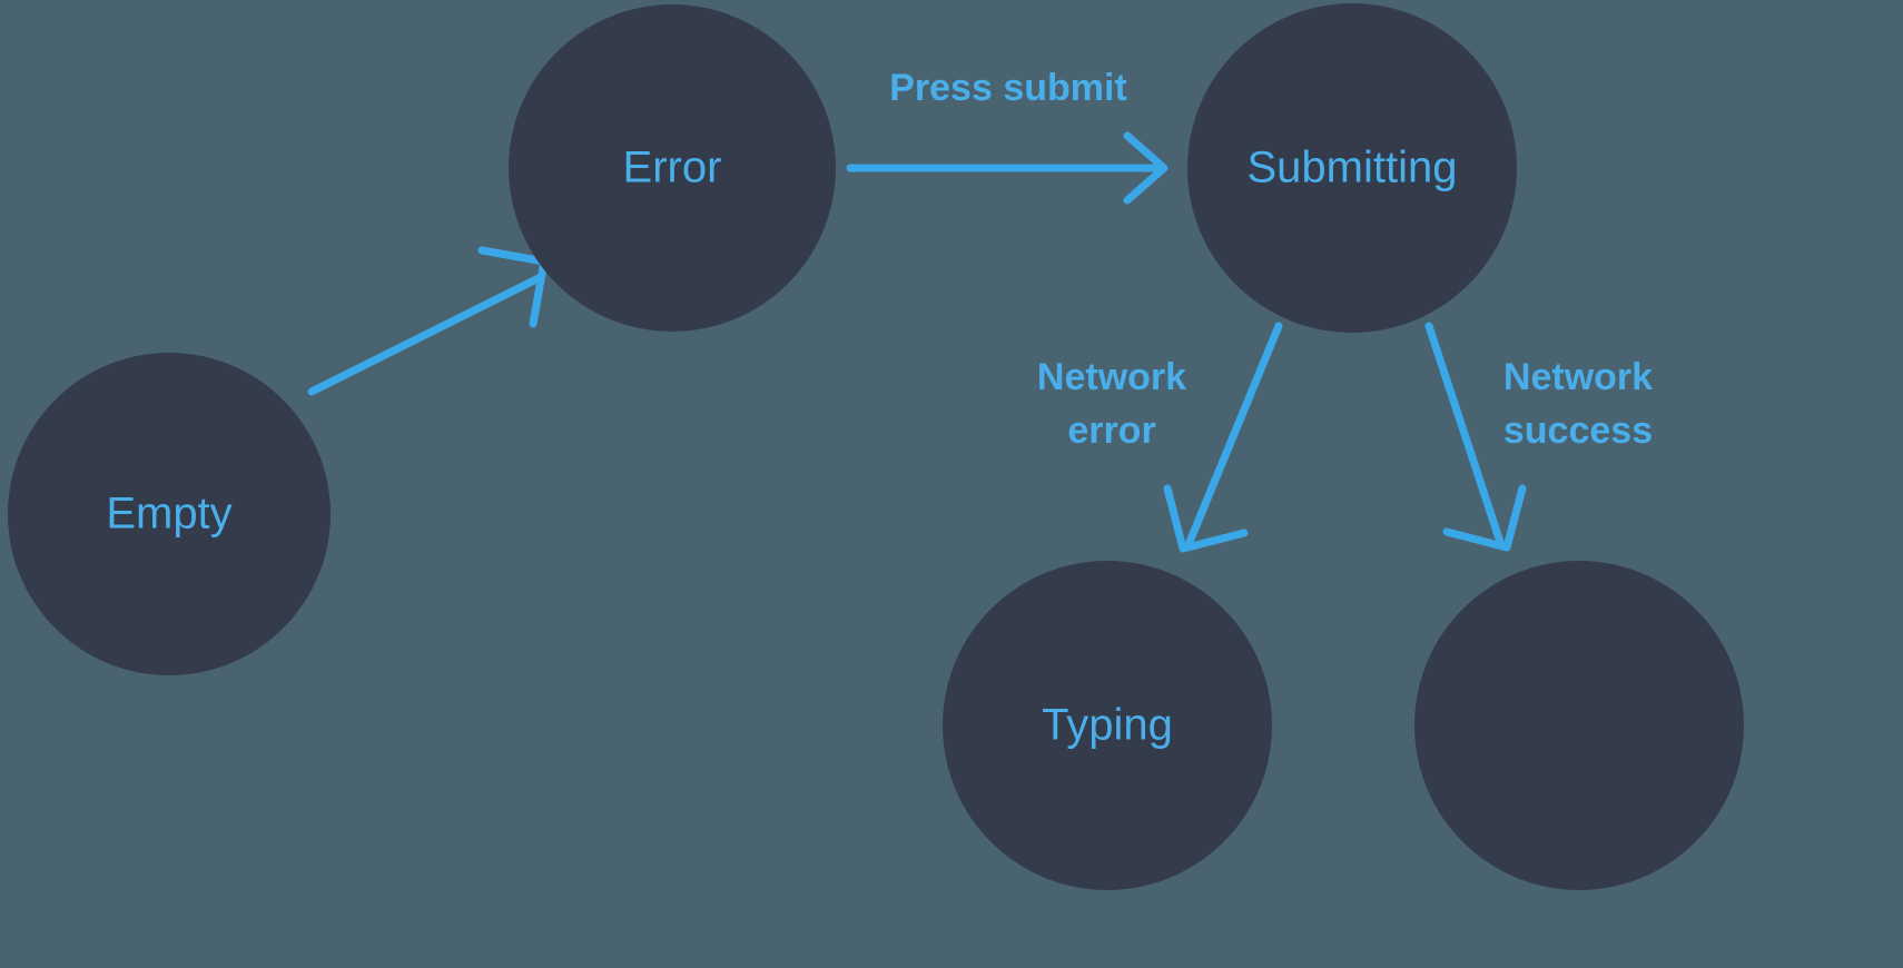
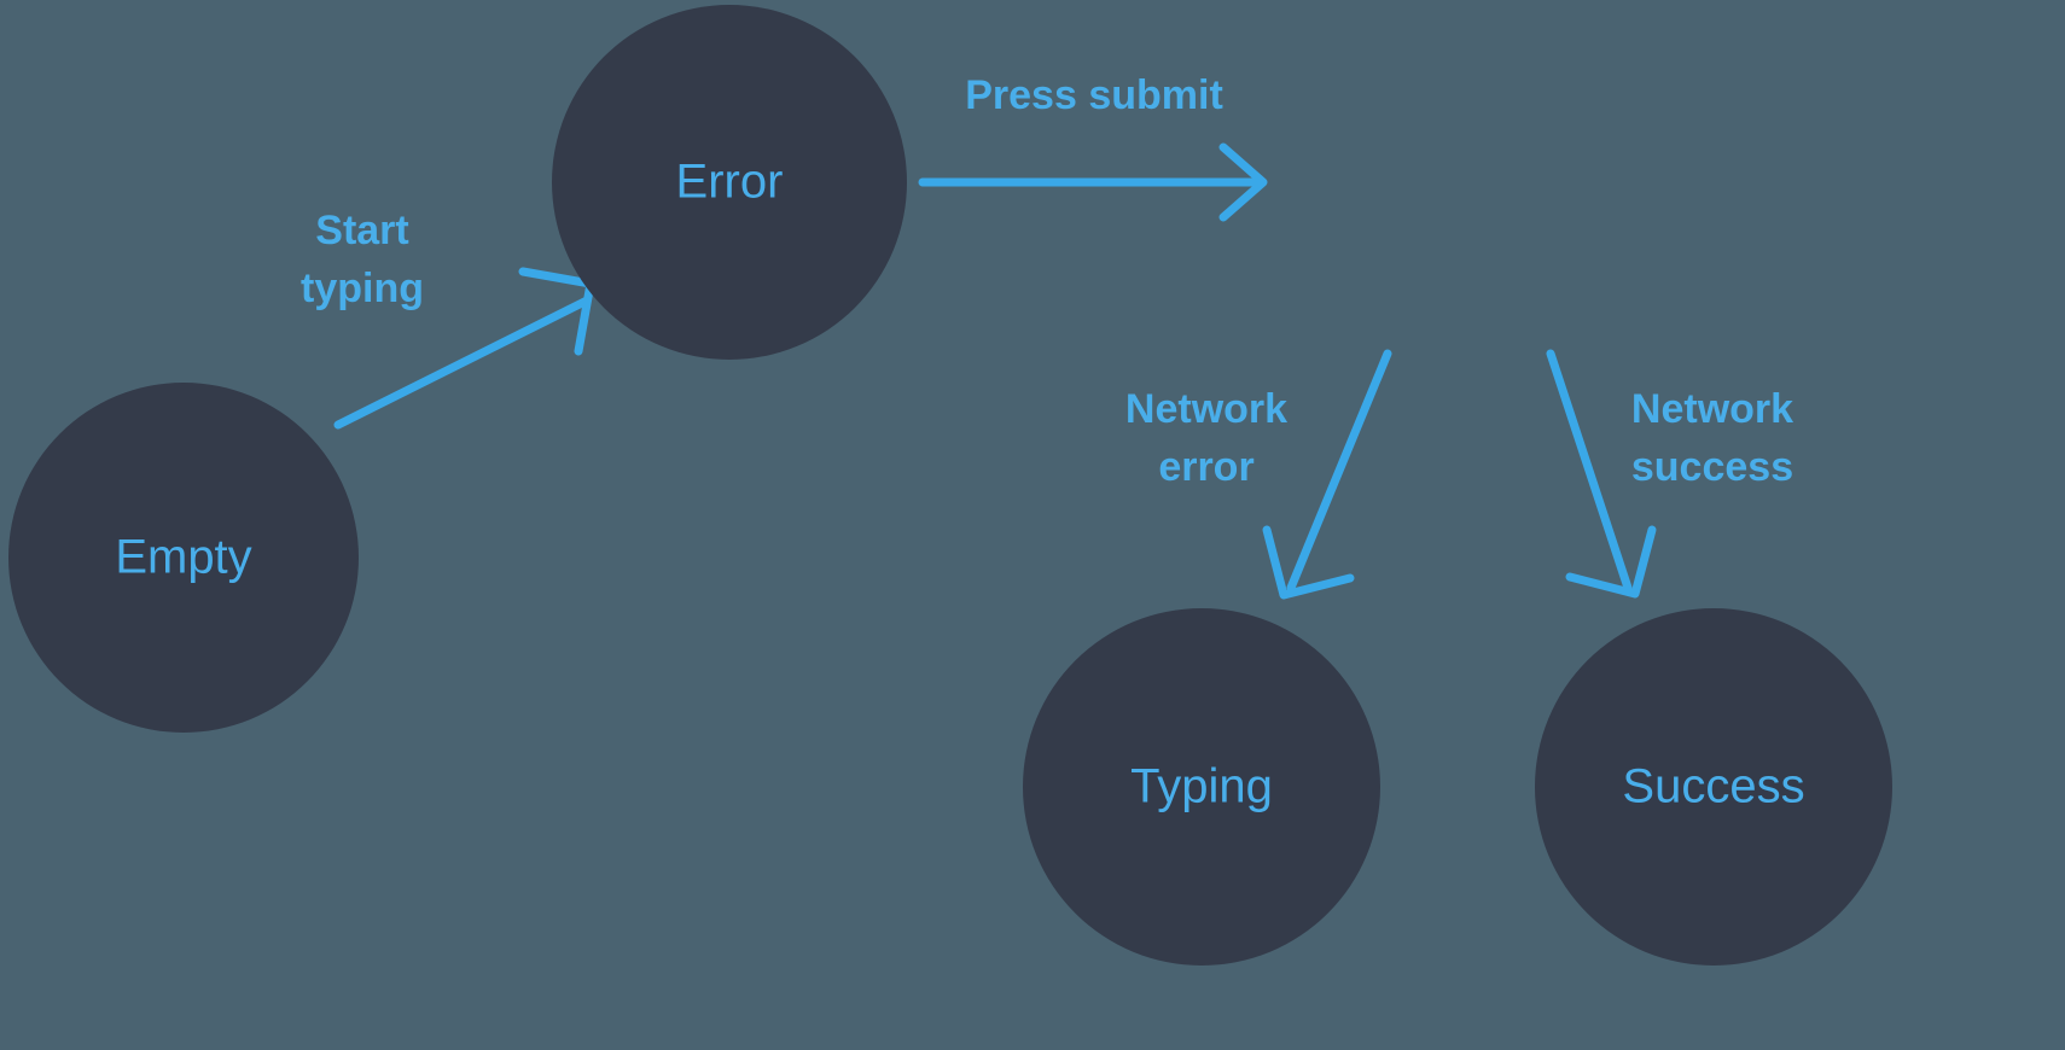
  Empty
  Error
- Submitting
  Typing
+ Success
+ Start
+ typing
  Press submit
  Network
  error
  Network
  success
